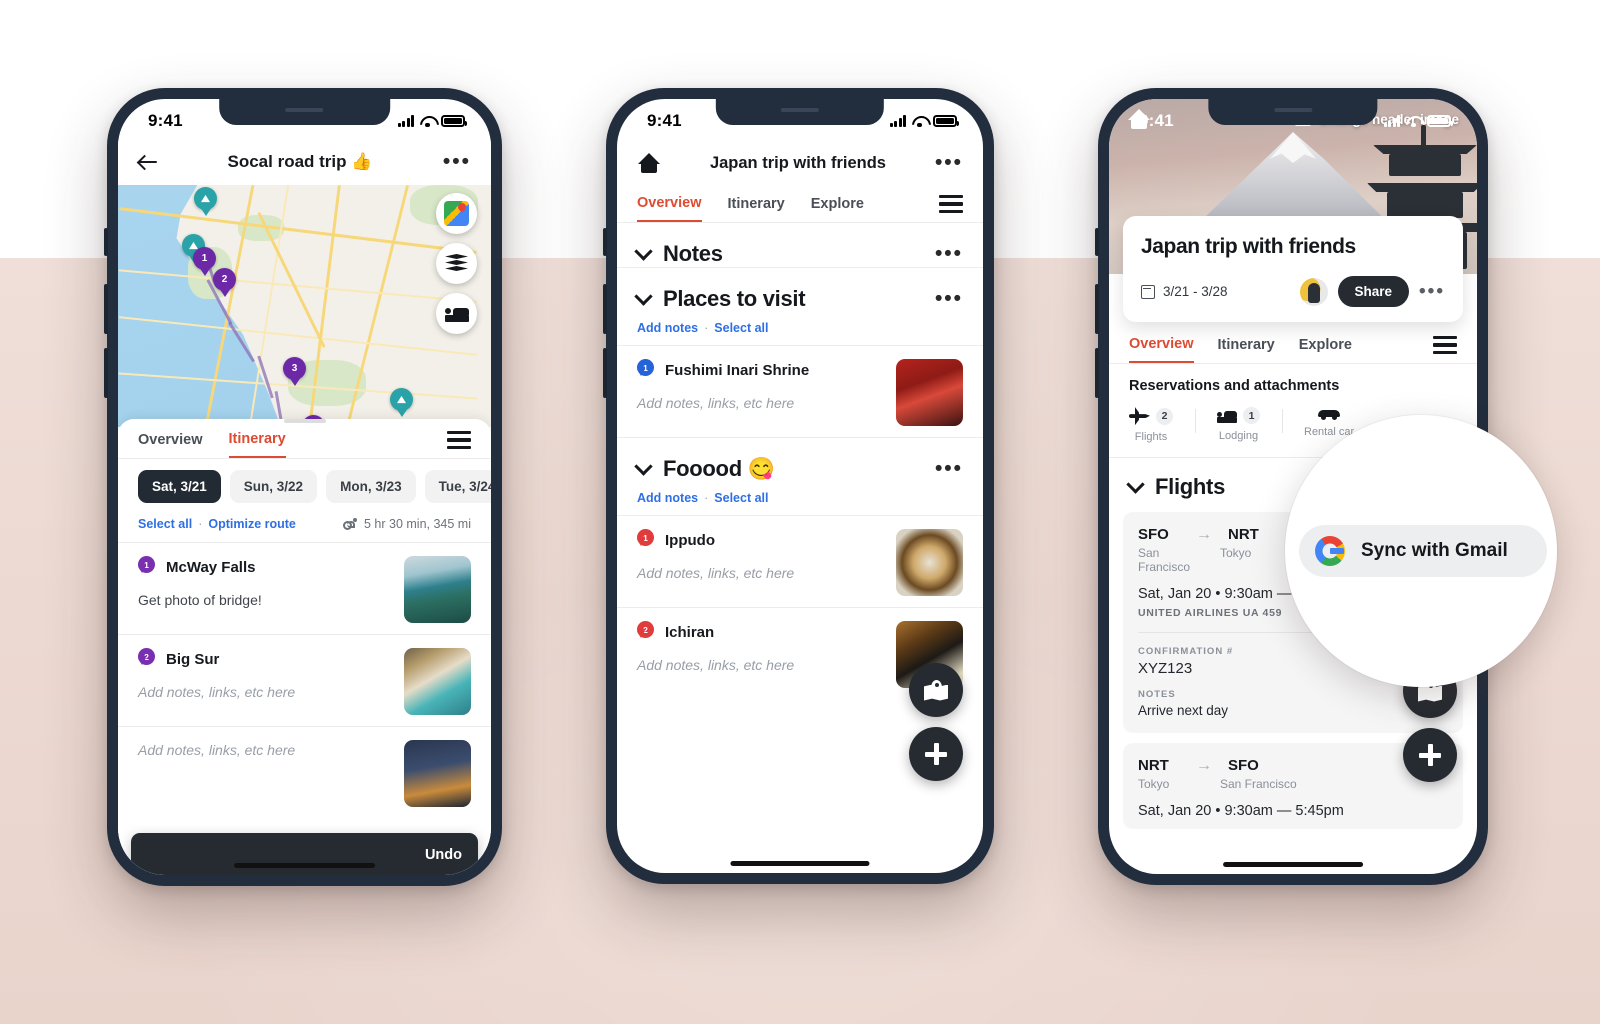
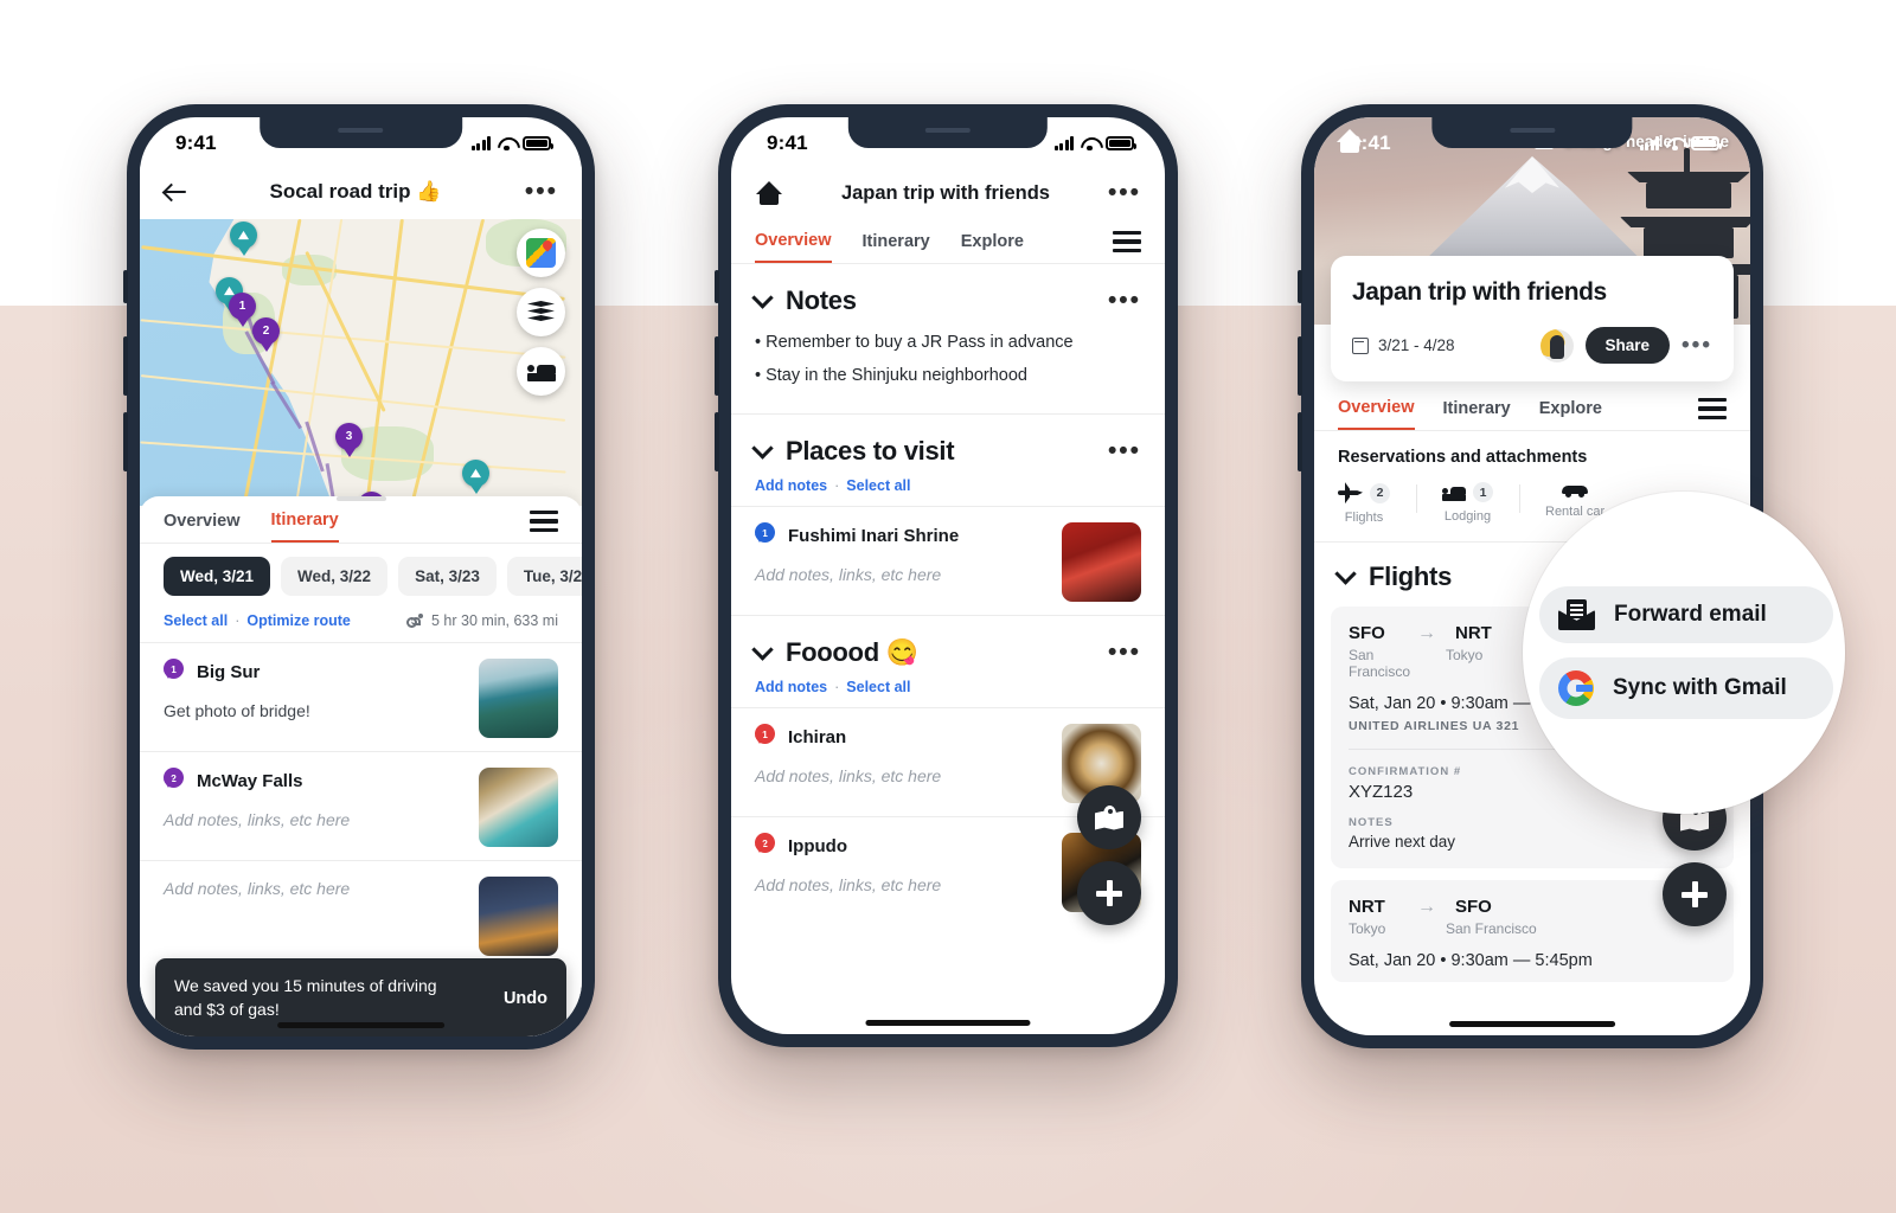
  9:41
  Socal road trip 👍
  •••
  1
  2
  3
  Overview
  Itinerary
- Sat, 3/21
+ Wed, 3/21
- Sun, 3/22
+ Wed, 3/22
- Mon, 3/23
+ Sat, 3/23
  Tue, 3/2
  Select all
  ·
  Optimize route
- 5 hr 30 min, 345 mi
+ 5 hr 30 min, 633 mi
  1
- McWay Falls
+ Big Sur
  Get photo of bridge!
  2
- Big Sur
+ McWay Falls
  Add notes, links, etc here
  Add notes, links, etc here
+ We saved you 15 minutes of driving and $3 of gas!
  Undo
  9:41
  Japan trip with friends
  •••
  Overview
  Itinerary
  Explore
  Notes
  •••
+ • Remember to buy a JR Pass in advance
+ • Stay in the Shinjuku neighborhood
  Places to visit
  •••
  Add notes
  ·
  Select all
  1
  Fushimi Inari Shrine
  Add notes, links, etc here
  Fooood 😋
  •••
  Add notes
  ·
  Select all
  1
- Ippudo
+ Ichiran
  Add notes, links, etc here
  2
- Ichiran
+ Ippudo
  Add notes, links, etc here
  9:41
  Japan trip with friends
- 3/21 - 3/28
+ 3/21 - 4/28
  Share
  •••
  Overview
  Itinerary
  Explore
  Reservations and attachments
  2
  Flights
  1
  Lodging
  Rental ca
  Flights
  SFO
  →
  NRT
  San Francisco
  Tokyo
  Sat, Jan 20 • 9:30am —
- UNITED AIRLINES UA 459
+ UNITED AIRLINES UA 321
  CONFIRMATION #
  XYZ123
  NOTES
  Arrive next day
  NRT
  →
  SFO
  Tokyo
  San Francisco
  Sat, Jan 20 • 9:30am — 5:45pm
+ Forward email
  Sync with Gmail
